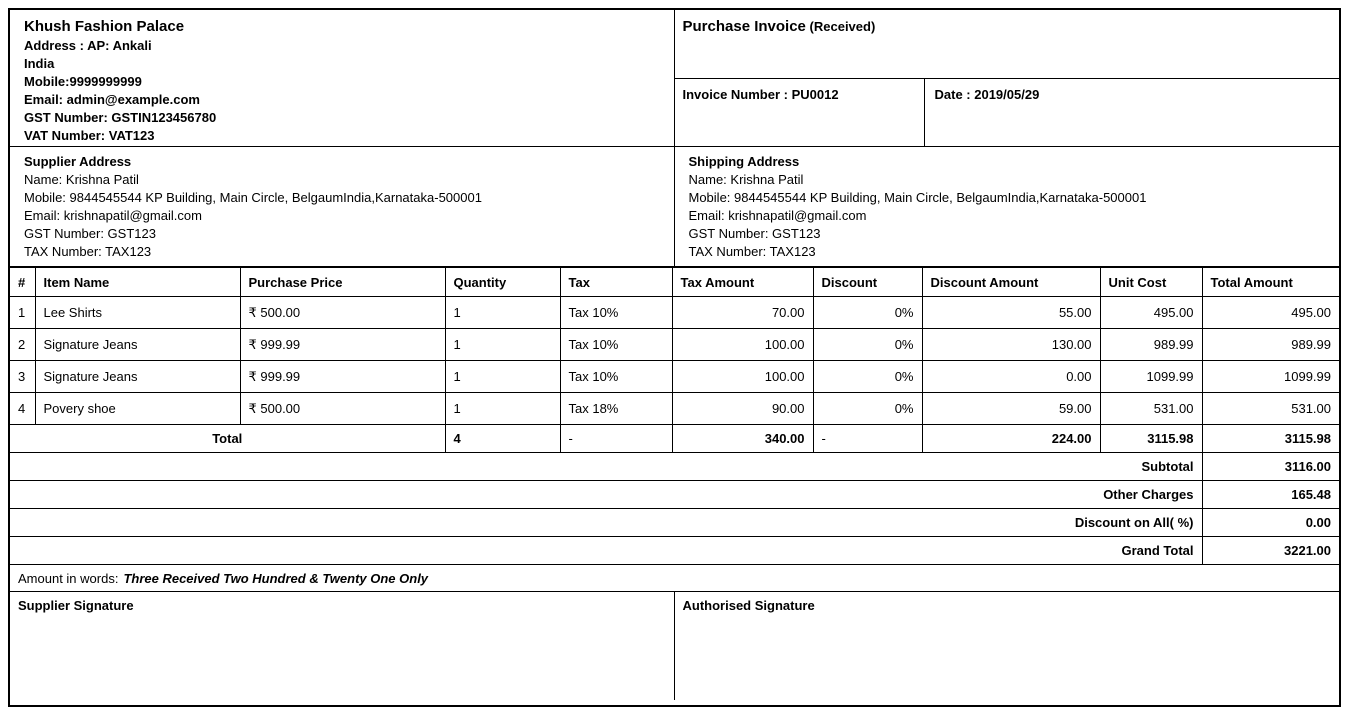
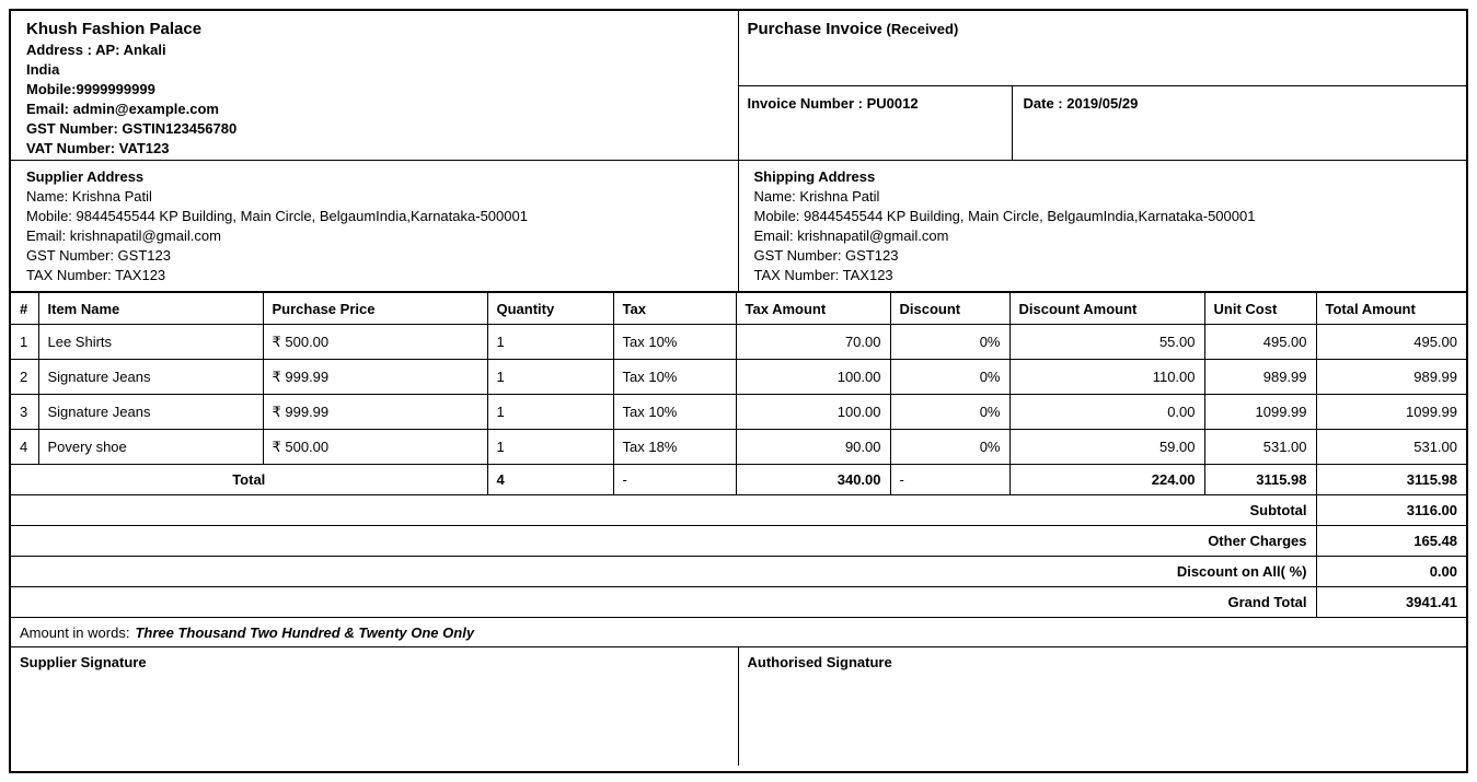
  Khush Fashion Palace
  Address : AP: Ankali
  India
  Mobile:9999999999
  Email: admin@example.com
  GST Number: GSTIN123456780
  VAT Number: VAT123
  Purchase Invoice (Received)
  Invoice Number : PU0012
  Date : 2019/05/29
  Supplier Address
  Name: Krishna Patil
  Mobile: 9844545544 KP Building, Main Circle, BelgaumIndia,Karnataka-500001
  Email: krishnapatil@gmail.com
  GST Number: GST123
  TAX Number: TAX123
  Shipping Address
  Name: Krishna Patil
  Mobile: 9844545544 KP Building, Main Circle, BelgaumIndia,Karnataka-500001
  Email: krishnapatil@gmail.com
  GST Number: GST123
  TAX Number: TAX123
  #	Item Name	Purchase Price	Quantity	Tax	Tax Amount	Discount	Discount Amount	Unit Cost	Total Amount
  1	Lee Shirts	₹ 500.00	1	Tax 10%	70.00	0%	55.00	495.00	495.00
- 2	Signature Jeans	₹ 999.99	1	Tax 10%	100.00	0%	130.00	989.99	989.99
+ 2	Signature Jeans	₹ 999.99	1	Tax 10%	100.00	0%	110.00	989.99	989.99
  3	Signature Jeans	₹ 999.99	1	Tax 10%	100.00	0%	0.00	1099.99	1099.99
  4	Povery shoe	₹ 500.00	1	Tax 18%	90.00	0%	59.00	531.00	531.00
  Total	4	-	340.00	-	224.00	3115.98	3115.98
  Subtotal	3116.00
  Other Charges	165.48
  Discount on All( %)	0.00
- Grand Total	3221.00
+ Grand Total	3941.41
  Amount in words:
- Three Received Two Hundred & Twenty One Only
+ Three Thousand Two Hundred & Twenty One Only
  Supplier Signature
  Authorised Signature
